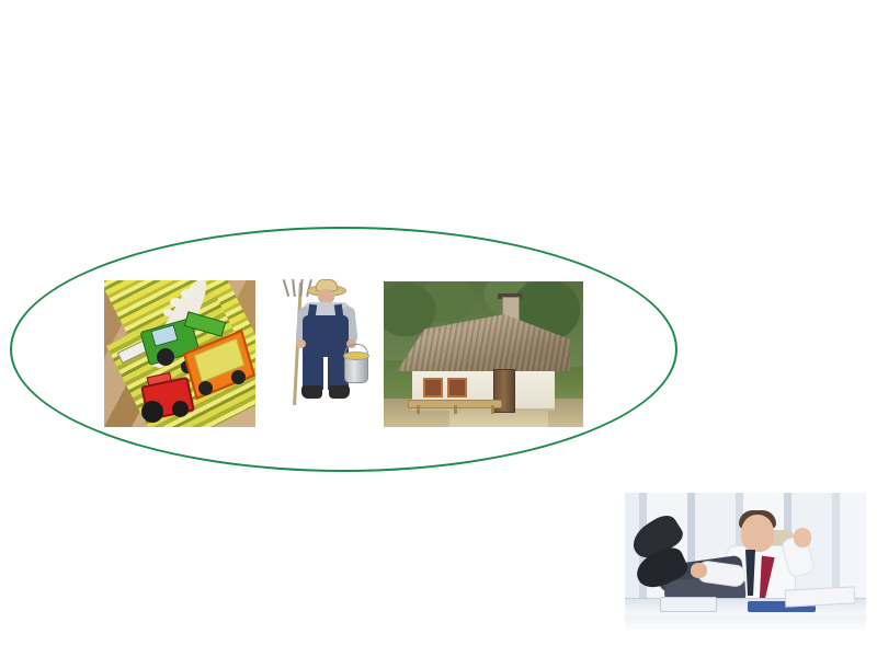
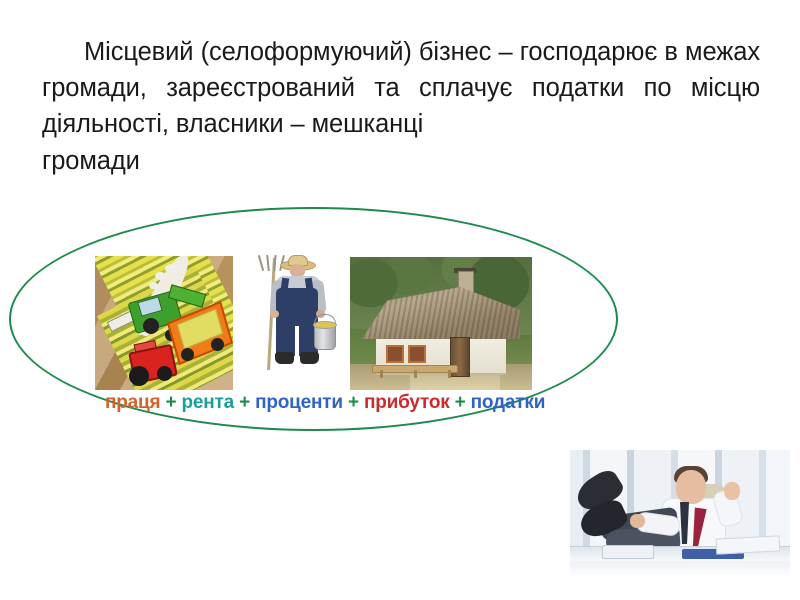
+ Місцевий (селоформуючий) бізнес – господарює в межах громади, зареєстрований та сплачує податки по місцю діяльності, власники – мешканці
+ громади
+ праця + рента + проценти + прибуток + податки
